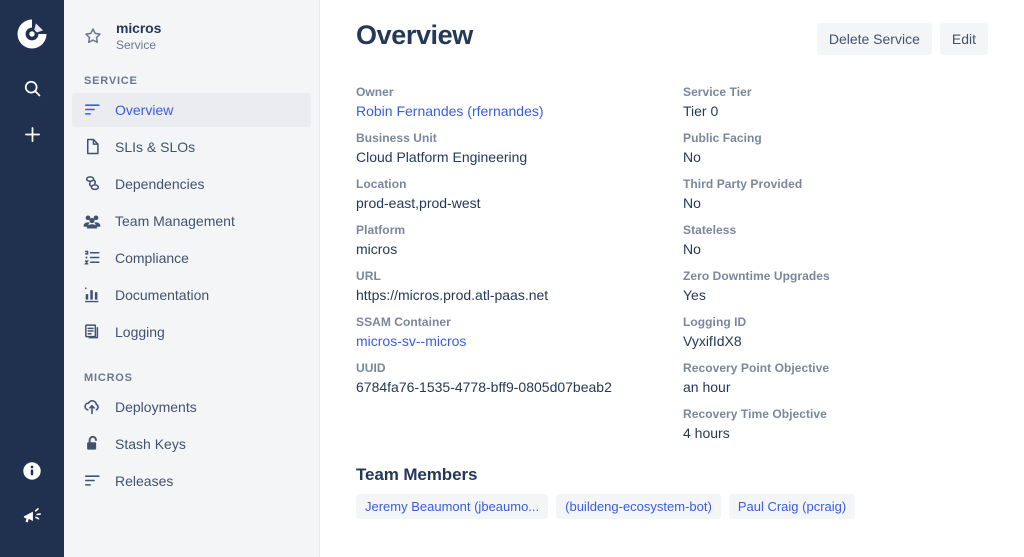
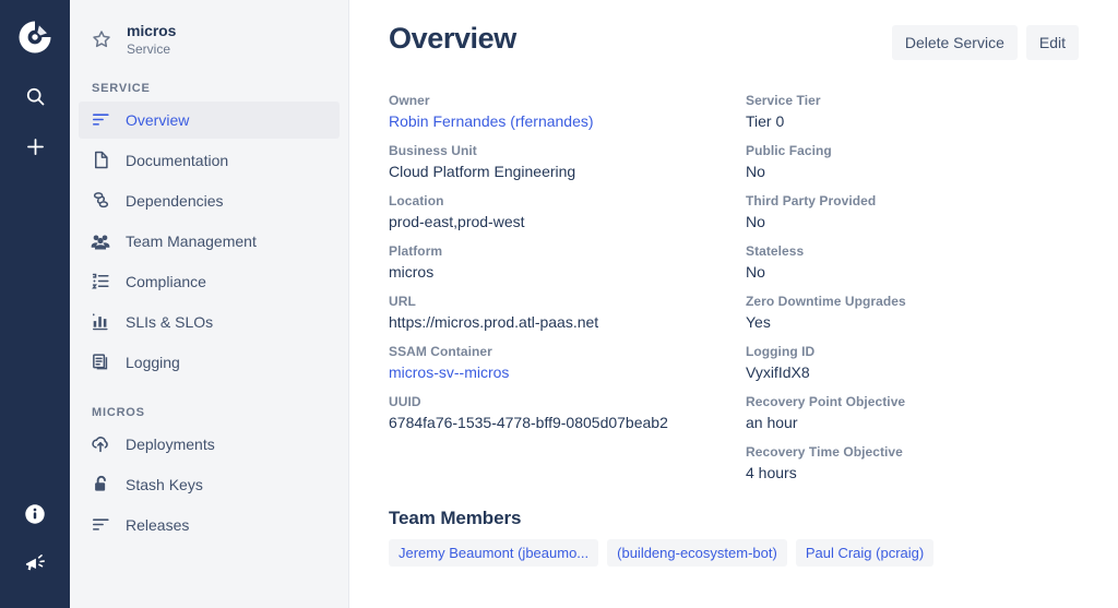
  micros
  Service
  SERVICE
  Overview
- SLIs & SLOs
+ Documentation
  Dependencies
  Team Management
  Compliance
- Documentation
+ SLIs & SLOs
  Logging
  MICROS
  Deployments
  Stash Keys
  Releases
  Overview
  Delete Service
  Edit
  Owner
  Robin Fernandes (rfernandes)
  Business Unit
  Cloud Platform Engineering
  Location
  prod-east,prod-west
  Platform
  micros
  URL
  https://micros.prod.atl-paas.net
  SSAM Container
  micros-sv--micros
  UUID
  6784fa76-1535-4778-bff9-0805d07beab2
  Service Tier
  Tier 0
  Public Facing
  No
  Third Party Provided
  No
  Stateless
  No
  Zero Downtime Upgrades
  Yes
  Logging ID
  VyxifIdX8
  Recovery Point Objective
  an hour
  Recovery Time Objective
  4 hours
  Team Members
  Jeremy Beaumont (jbeaumo...
  (buildeng-ecosystem-bot)
  Paul Craig (pcraig)
